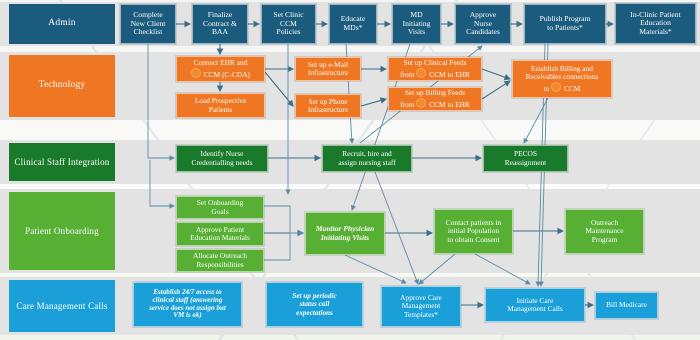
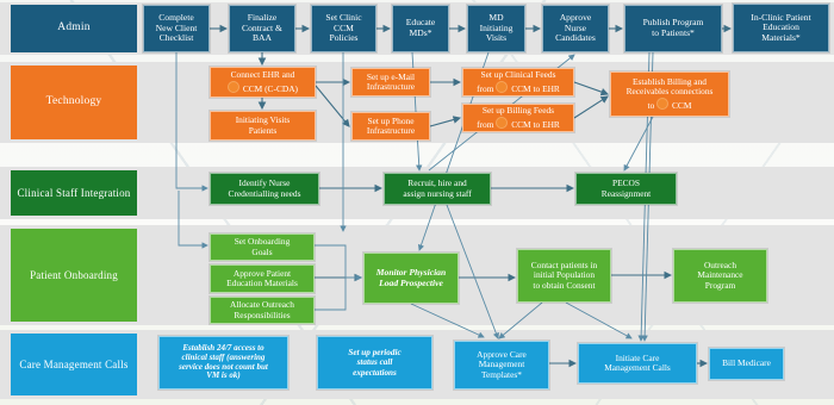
  Admin
  Technology
  Clinical Staff Integration
  Patient Onboarding
  Care Management Calls
  Complete
  New Client
  Checklist
  Finalize
  Contract &
  BAA
  Set Clinic
  CCM
  Policies
  Educate
  MDs*
  MD
  Initiating
  Visits
  Approve
  Nurse
  Candidates
  Publish Program
  to Patients*
  In-Clinic Patient
  Education
  Materials*
  Connect EHR and
  CCM (C-CDA)
- Load Prospective
+ Initiating Visits
  Patients
  Set up e-Mail
  Infrastructure
  Set up Phone
  Infrastructure
  Set up Clinical Feeds
  from CCM to EHR
  Set up Billing Feeds
  from CCM to EHR
  Establish Billing and
  Receivables connections
  to CCM
  Identify Nurse
  Credentialling needs
  Recruit, hire and
  assign nursing staff
  PECOS
  Reassignment
  Set Onboarding
  Goals
  Approve Patient
  Education Materials
  Allocate Outreach
  Responsibilities
  Monitor Physician
- Initiating Visits
+ Load Prospective
  Contact patients in
  initial Population
  to obtain Consent
  Outreach
  Maintenance
  Program
  Establish 24/7 access to
  clinical staff (answering
- service does not assign but
+ service does not count but
  VM is ok)
  Set up periodic
  status call
  expectations
  Approve Care
  Management
  Templates*
  Initiate Care
  Management Calls
  Bill Medicare
